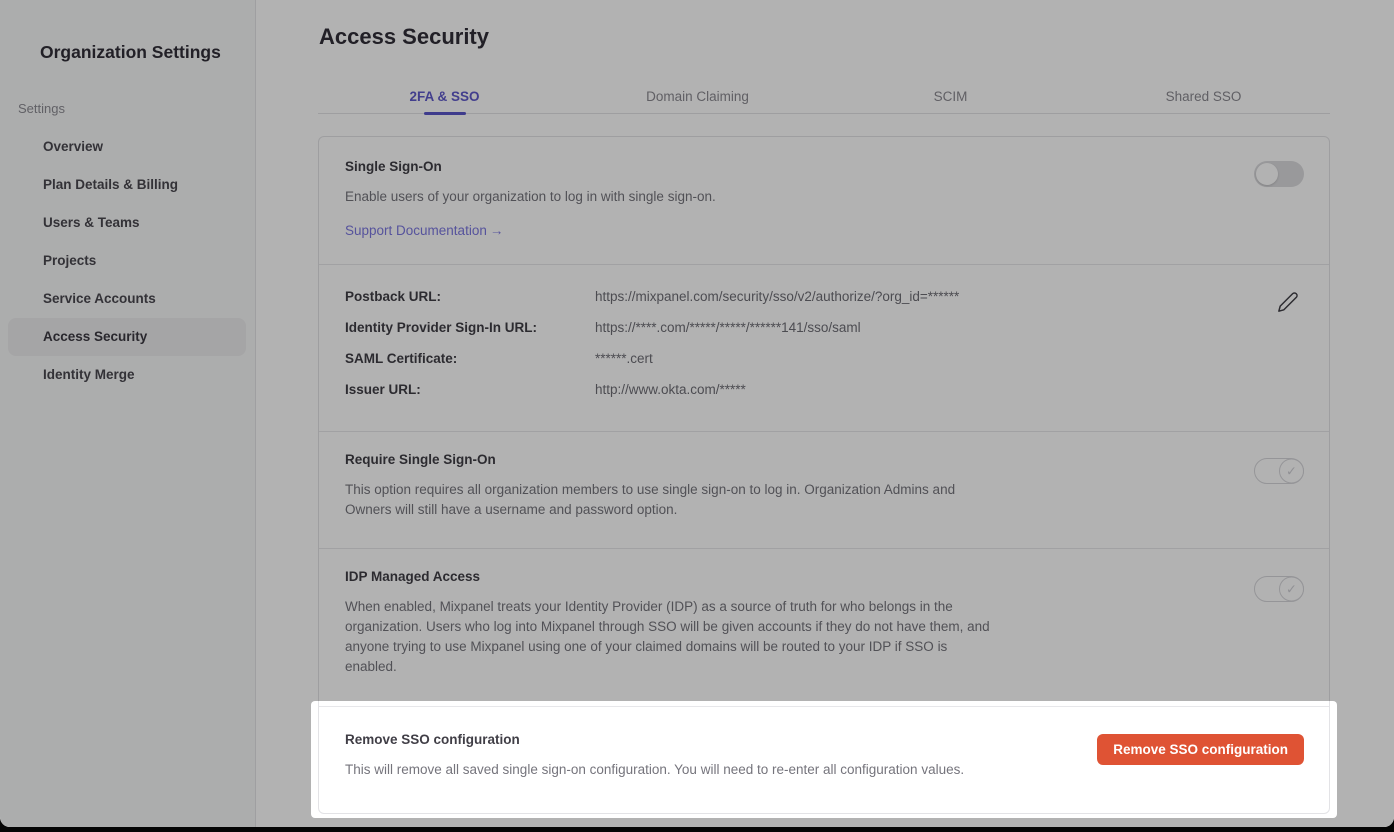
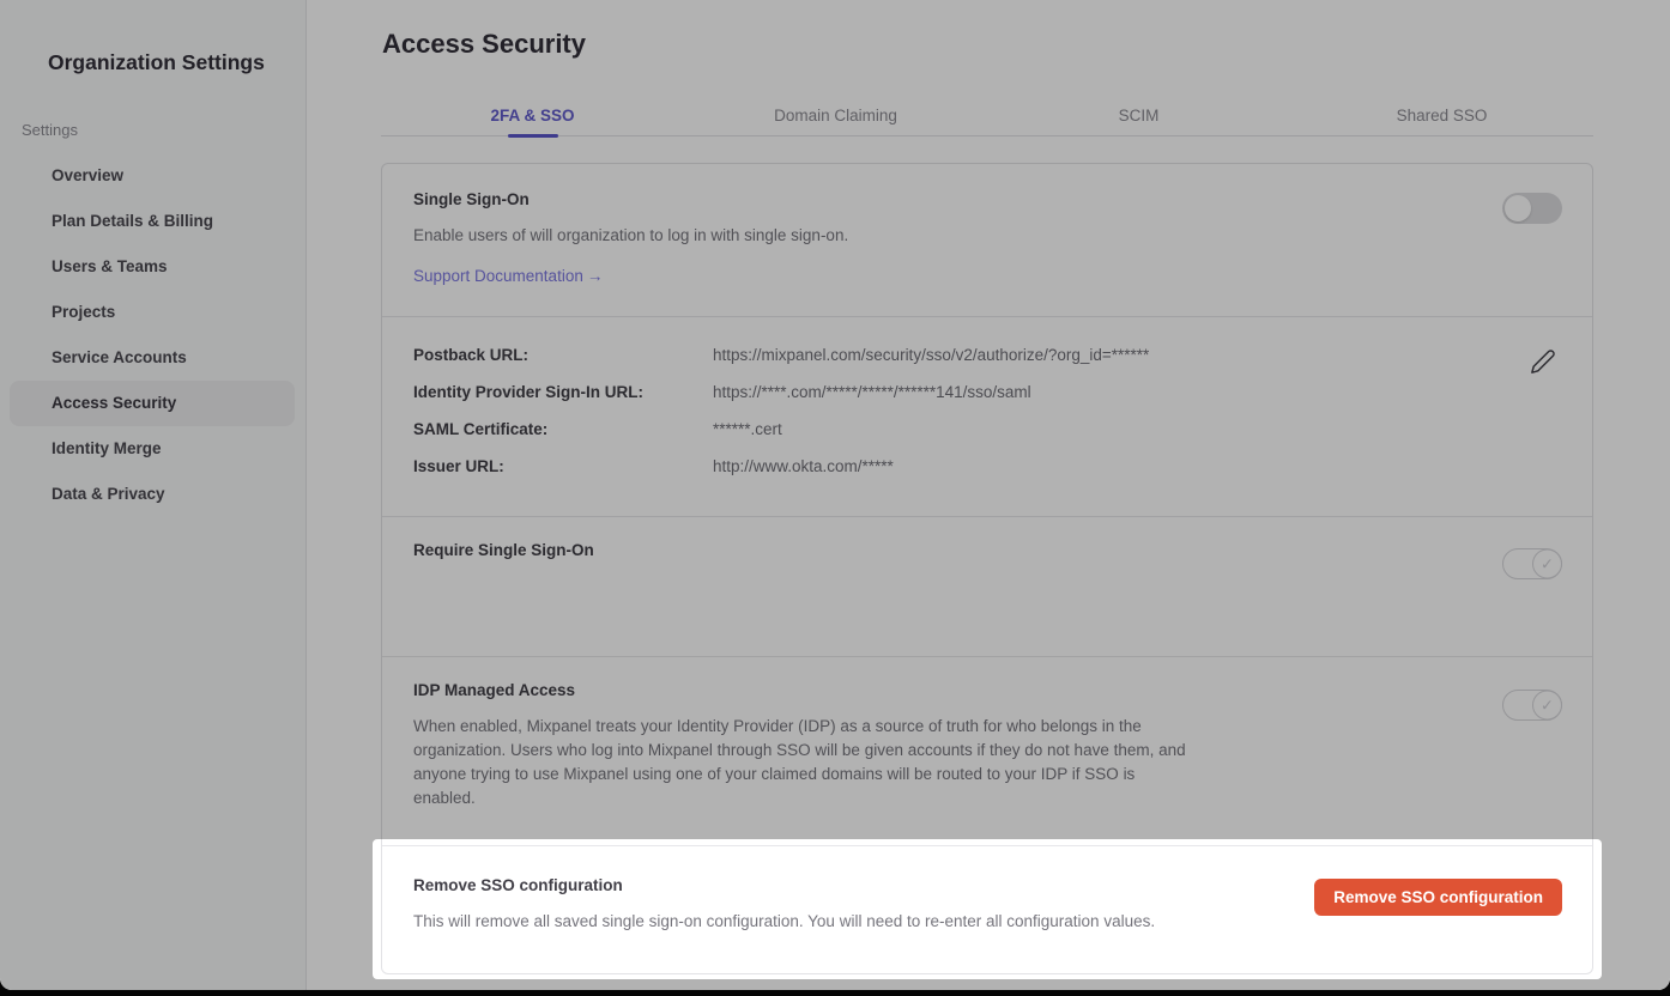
  Organization Settings
  Settings
  Overview
  Plan Details & Billing
  Users & Teams
  Projects
  Service Accounts
  Access Security
  Identity Merge
+ Data & Privacy
  Access Security
  2FA & SSO
  Domain Claiming
  SCIM
  Shared SSO
  Single Sign-On
- Enable users of your organization to log in with single sign-on.
+ Enable users of will organization to log in with single sign-on.
  Support Documentation →
  Postback URL:
  https://mixpanel.com/security/sso/v2/authorize/?org_id=******
  Identity Provider Sign-In URL:
  https://****.com/*****/*****/******141/sso/saml
  SAML Certificate:
  ******.cert
  Issuer URL:
  http://www.okta.com/*****
  Require Single Sign-On
- This option requires all organization members to use single sign-on to log in. Organization Admins and Owners will still have a username and password option.
  ✓
  IDP Managed Access
  When enabled, Mixpanel treats your Identity Provider (IDP) as a source of truth for who belongs in the organization. Users who log into Mixpanel through SSO will be given accounts if they do not have them, and anyone trying to use Mixpanel using one of your claimed domains will be routed to your IDP if SSO is enabled.
  ✓
  Remove SSO configuration
  This will remove all saved single sign-on configuration. You will need to re-enter all configuration values.
  Remove SSO configuration
